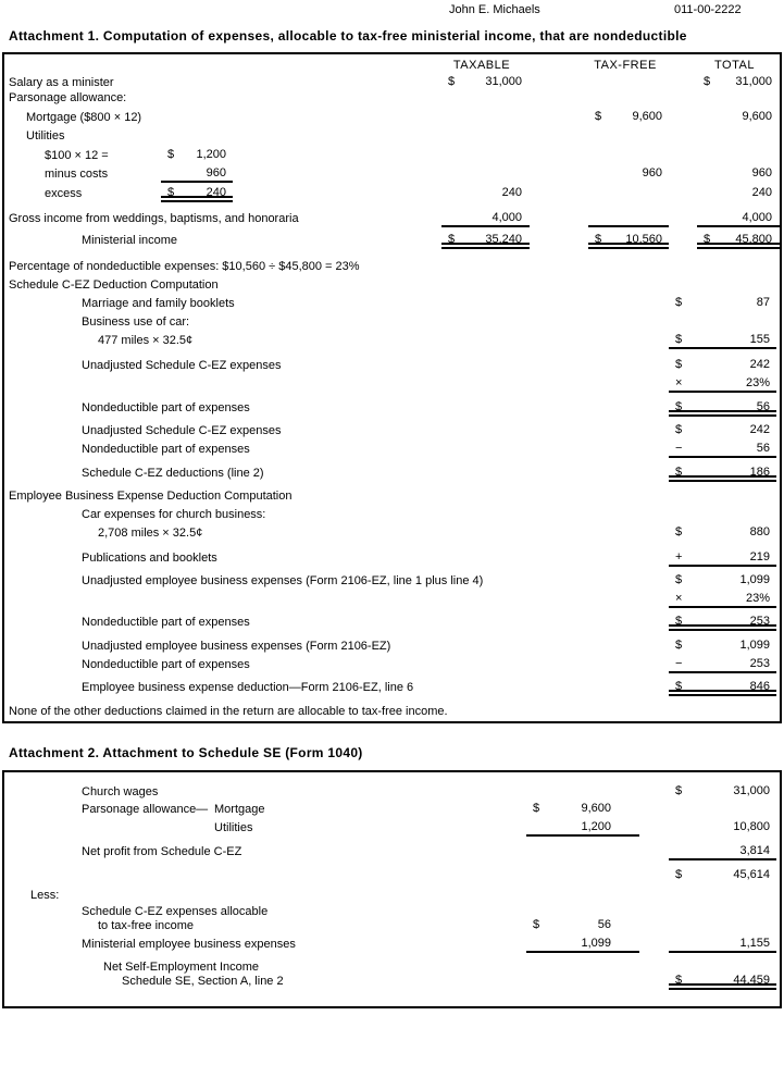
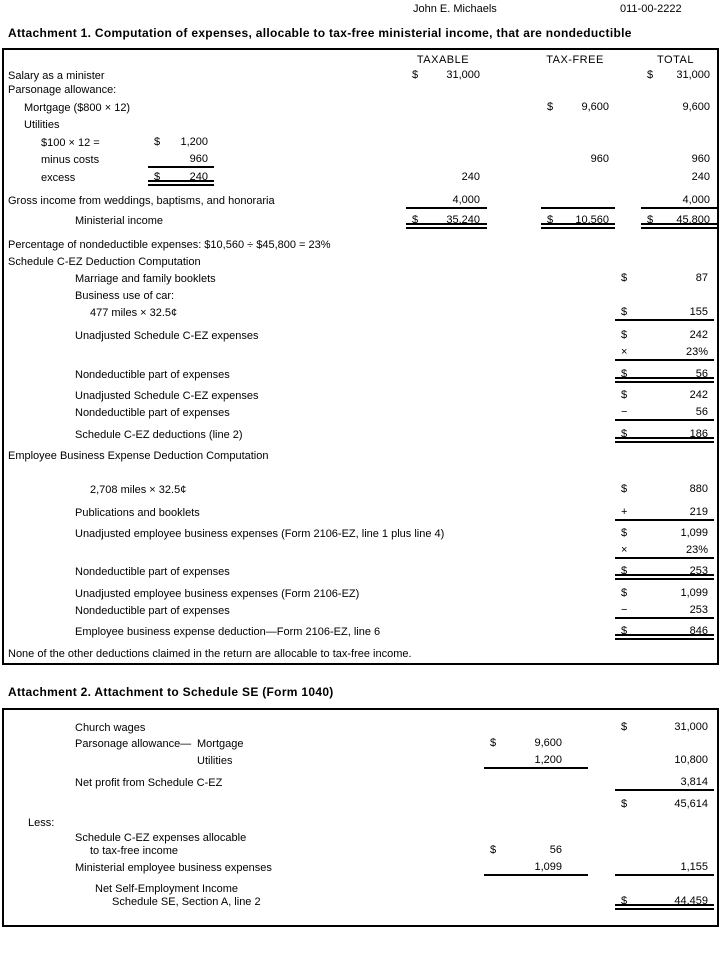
  John E. Michaels
  011-00-2222
  Attachment 1. Computation of expenses, allocable to tax-free ministerial income, that are nondeductible
  TAXABLE
  TAX-FREE
  TOTAL
  Salary as a minister
  $
  31,000
  $
  31,000
  Parsonage allowance:
  Mortgage ($800 × 12)
  $
  9,600
  9,600
  Utilities
  $100 × 12 =
  $
  1,200
  minus costs
  960
  960
  960
  excess
  $
  240
  240
  240
  Gross income from weddings, baptisms, and honoraria
  4,000
  4,000
  Ministerial income
  $
  35,240
  $
  10,560
  $
  45,800
  Percentage of nondeductible expenses: $10,560 ÷ $45,800 = 23%
  Schedule C-EZ Deduction Computation
  Marriage and family booklets
  $
  87
  Business use of car:
  477 miles × 32.5¢
  $
  155
  Unadjusted Schedule C-EZ expenses
  $
  242
  ×
  23%
  Nondeductible part of expenses
  $
  56
  Unadjusted Schedule C-EZ expenses
  $
  242
  Nondeductible part of expenses
  −
  56
  Schedule C-EZ deductions (line 2)
  $
  186
  Employee Business Expense Deduction Computation
- Car expenses for church business:
  2,708 miles × 32.5¢
  $
  880
  Publications and booklets
  +
  219
  Unadjusted employee business expenses (Form 2106-EZ, line 1 plus line 4)
  $
  1,099
  ×
  23%
  Nondeductible part of expenses
  $
  253
  Unadjusted employee business expenses (Form 2106-EZ)
  $
  1,099
  Nondeductible part of expenses
  −
  253
  Employee business expense deduction—Form 2106-EZ, line 6
  $
  846
  None of the other deductions claimed in the return are allocable to tax-free income.
  Attachment 2. Attachment to Schedule SE (Form 1040)
  Church wages
  $
  31,000
  Parsonage allowance—
  Mortgage
  $
  9,600
  Utilities
  1,200
  10,800
  Net profit from Schedule C-EZ
  3,814
  $
  45,614
  Less:
  Schedule C-EZ expenses allocable
  to tax-free income
  $
  56
  Ministerial employee business expenses
  1,099
  1,155
  Net Self-Employment Income
  Schedule SE, Section A, line 2
  $
  44,459
